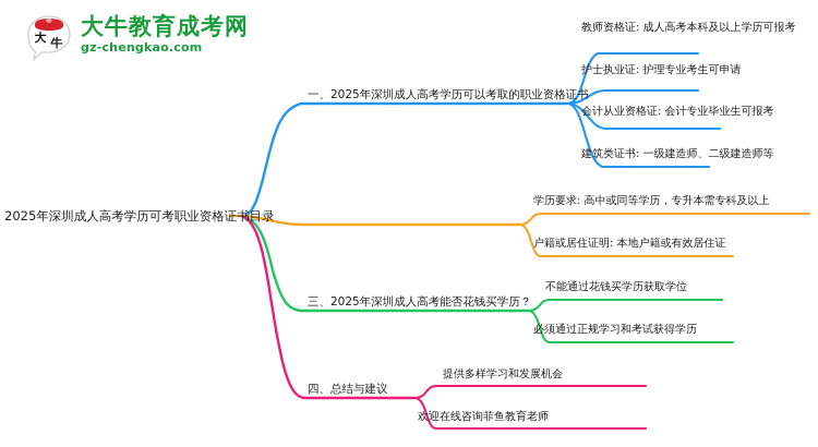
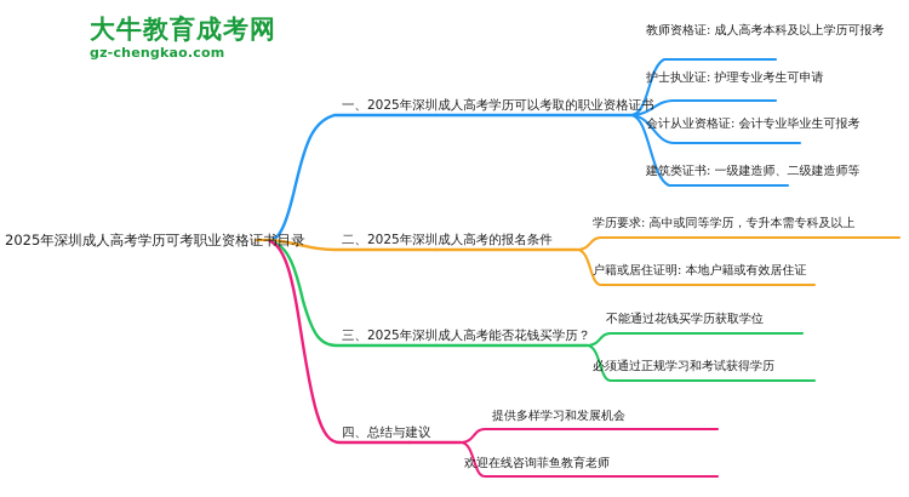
- 大
- 牛
  大牛教育成考网
  gz-chengkao.com
  2025年深圳成人高考学历可考职业资格证书目录
  一、2025年深圳成人高考学历可以考取的职业资格证书
+ 二、2025年深圳成人高考的报名条件
  三、2025年深圳成人高考能否花钱买学历？
  四、总结与建议
  教师资格证: 成人高考本科及以上学历可报考
  护士执业证: 护理专业考生可申请
  会计从业资格证: 会计专业毕业生可报考
  建筑类证书: 一级建造师、二级建造师等
  学历要求: 高中或同等学历，专升本需专科及以上
  户籍或居住证明: 本地户籍或有效居住证
  不能通过花钱买学历获取学位
  必须通过正规学习和考试获得学历
  提供多样学习和发展机会
  欢迎在线咨询菲鱼教育老师
